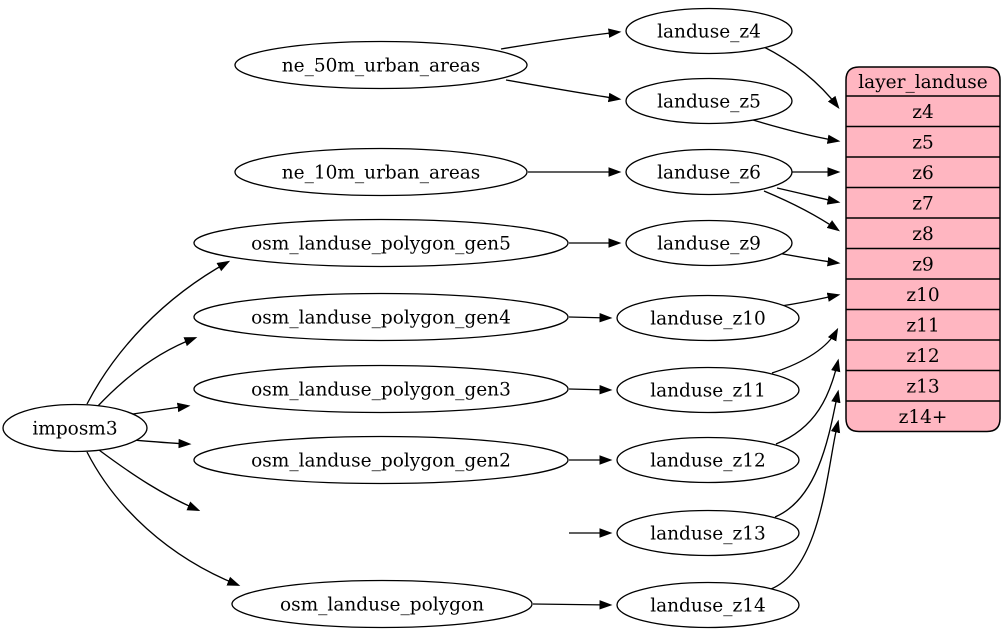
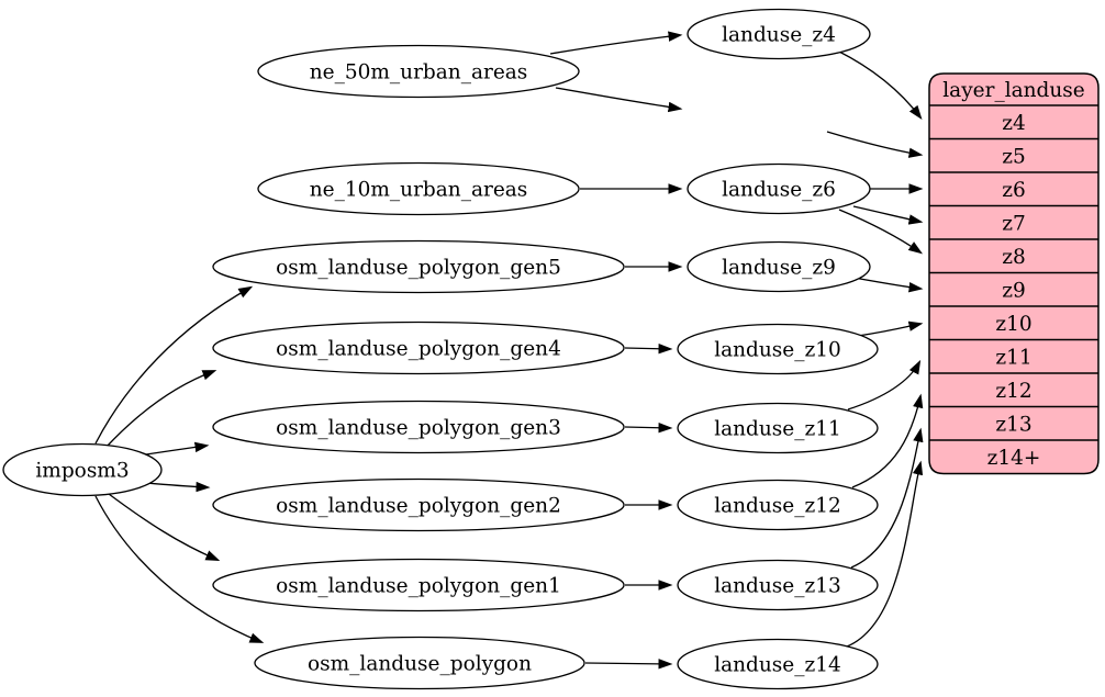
  imposm3
  ne_50m_urban_areas
  ne_10m_urban_areas
  osm_landuse_polygon_gen5
  osm_landuse_polygon_gen4
  osm_landuse_polygon_gen3
  osm_landuse_polygon_gen2
+ osm_landuse_polygon_gen1
  osm_landuse_polygon
  landuse_z4
- landuse_z5
  landuse_z6
  landuse_z9
  landuse_z10
  landuse_z11
  landuse_z12
  landuse_z13
  landuse_z14
  layer_landuse
  z4
  z5
  z6
  z7
  z8
  z9
  z10
  z11
  z12
  z13
  z14+
